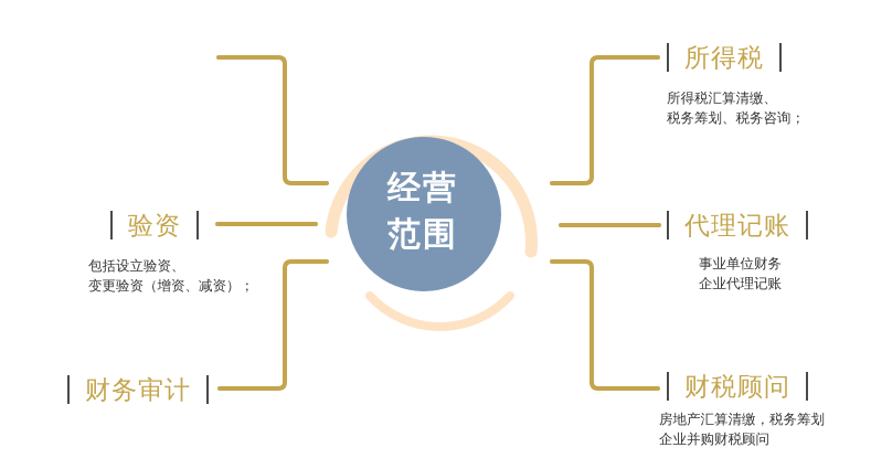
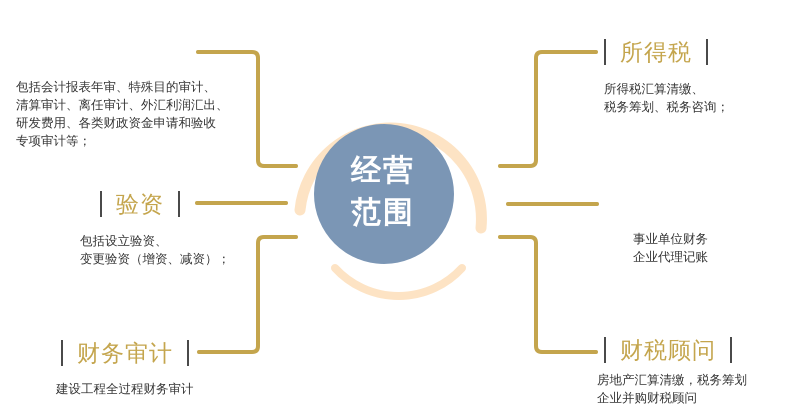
  经营
  范围
+ 包括会计报表年审、特殊目的审计、
+ 清算审计、离任审计、外汇利润汇出、
+ 研发费用、各类财政资金申请和验收
+ 专项审计等；
  验资
  包括设立验资、
  变更验资（增资、减资）；
  财务审计
+ 建设工程全过程财务审计
  所得税
  所得税汇算清缴、
  税务筹划、税务咨询；
- 代理记账
  事业单位财务
  企业代理记账
  财税顾问
  房地产汇算清缴，税务筹划
  企业并购财税顾问
